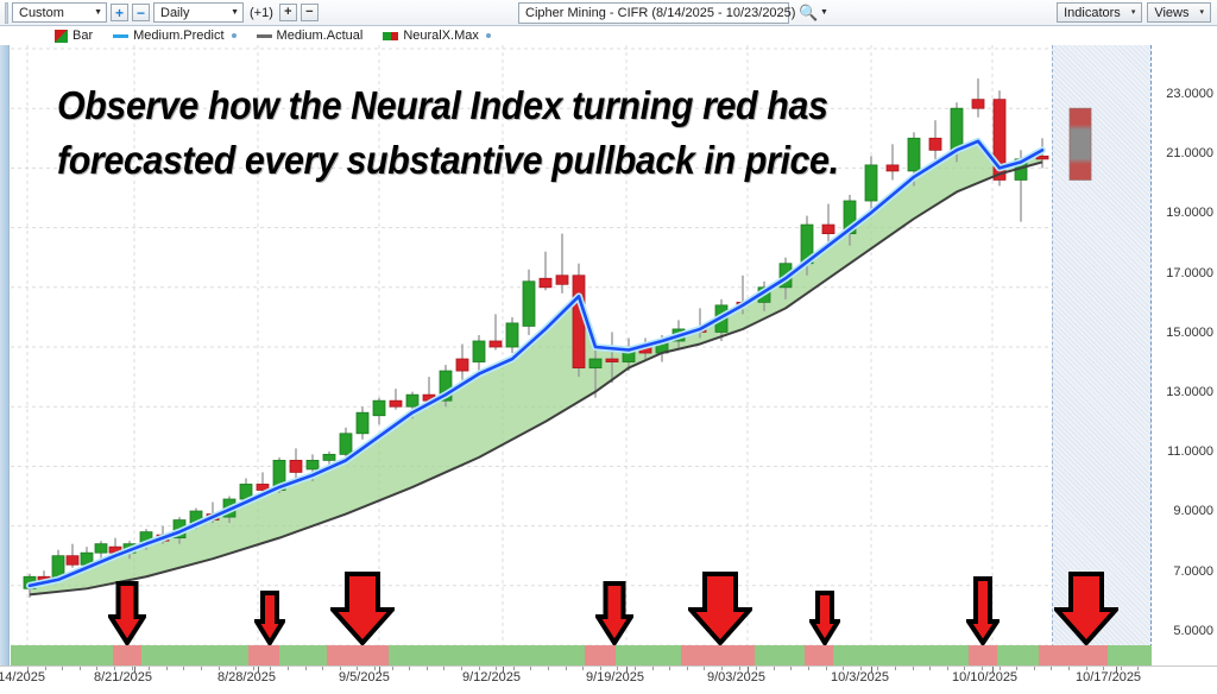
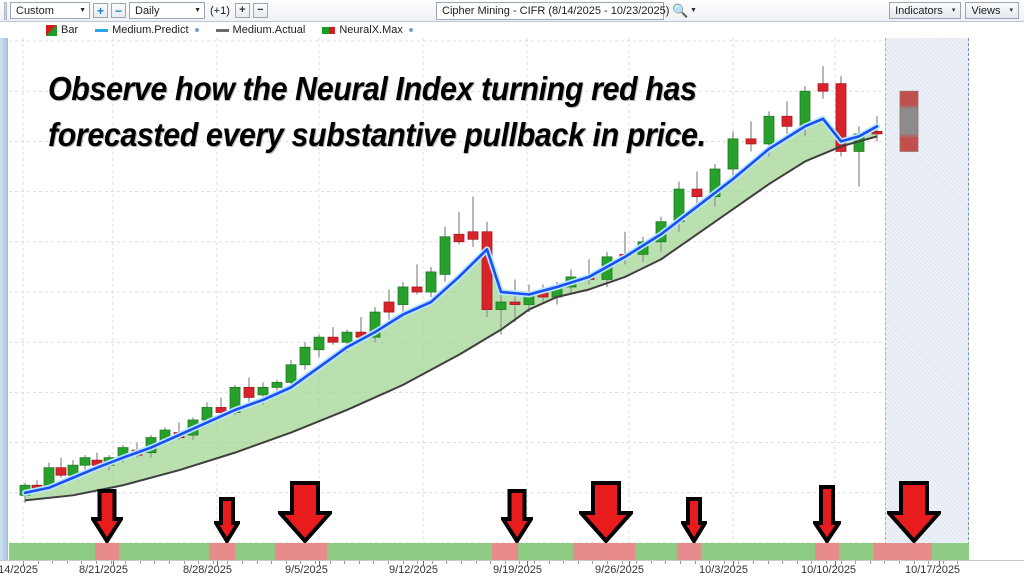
  Custom
  +
  −
  Daily
  (+1)
  +
  −
  Cipher Mining - CIFR (8/14/2025 - 10/23/2025)
  🔍
  Indicators
  Views
  Bar
  Medium.Predict
  Medium.Actual
  NeuralX.Max
- 23.0000
- 21.0000
- 19.0000
- 17.0000
- 15.0000
- 13.0000
- 11.0000
- 9.0000
- 7.0000
- 5.0000
  Observe how the Neural Index turning red has forecasted every substantive pullback in price.
  14/2025
  8/21/2025
  8/28/2025
  9/5/2025
  9/12/2025
  9/19/2025
- 9/03/2025
+ 9/26/2025
  10/3/2025
  10/10/2025
  10/17/2025
